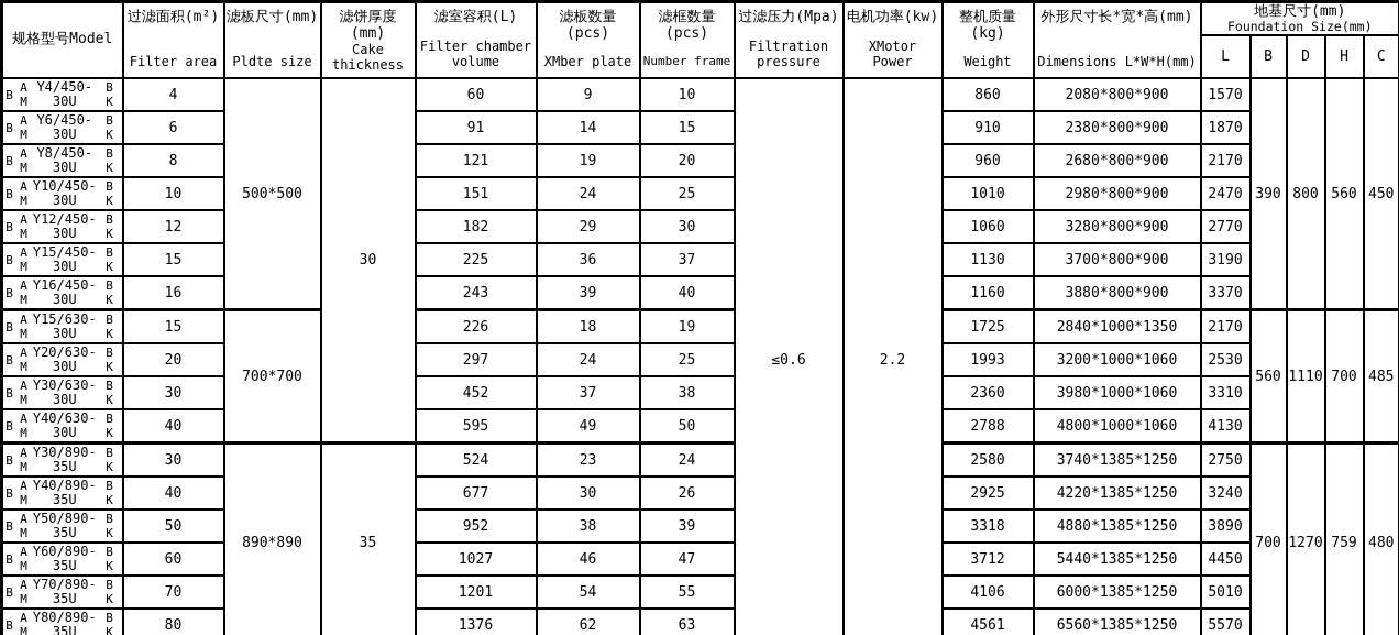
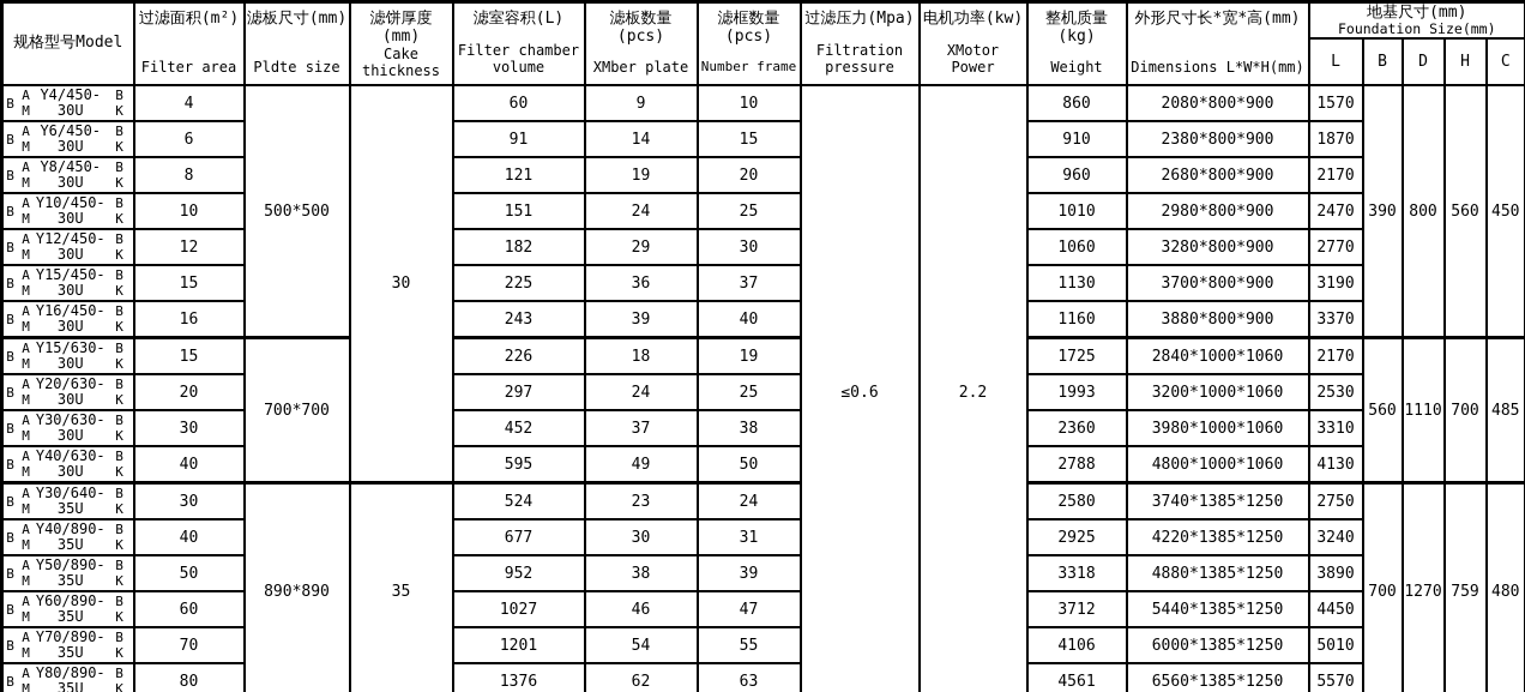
  规格型号Model	过滤面积(m²) Filter area	滤板尺寸(mm) Pldte size	滤饼厚度(mm) Cake thickness	滤室容积(L) Filter chamber volume	滤板数量(pcs) XMber plate	滤框数量(pcs) Number frame	过滤压力(Mpa) Filtration pressure	电机功率(kw) XMotor Power	整机质量(kg) Weight	外形尺寸长*宽*高(mm) Dimensions L*W*H(mm)	地基尺寸(mm) Foundation Size(mm)
  L	B	D	H	C
  BAMY4/450-30UBK	4	500*500	30	60	9	10	≤0.6	2.2	860	2080*800*900	1570	390	800	560	450
  BAMY6/450-30UBK	6	91	14	15	910	2380*800*900	1870
  BAMY8/450-30UBK	8	121	19	20	960	2680*800*900	2170
  BAMY10/450-30UBK	10	151	24	25	1010	2980*800*900	2470
  BAMY12/450-30UBK	12	182	29	30	1060	3280*800*900	2770
  BAMY15/450-30UBK	15	225	36	37	1130	3700*800*900	3190
  BAMY16/450-30UBK	16	243	39	40	1160	3880*800*900	3370
- BAMY15/630-30UBK	15	700*700	226	18	19	1725	2840*1000*1350	2170	560	1110	700	485
+ BAMY15/630-30UBK	15	700*700	226	18	19	1725	2840*1000*1060	2170	560	1110	700	485
  BAMY20/630-30UBK	20	297	24	25	1993	3200*1000*1060	2530
  BAMY30/630-30UBK	30	452	37	38	2360	3980*1000*1060	3310
  BAMY40/630-30UBK	40	595	49	50	2788	4800*1000*1060	4130
- BAMY30/890-35UBK	30	890*890	35	524	23	24	2580	3740*1385*1250	2750	700	1270	759	480
+ BAMY30/640-35UBK	30	890*890	35	524	23	24	2580	3740*1385*1250	2750	700	1270	759	480
- BAMY40/890-35UBK	40	677	30	26	2925	4220*1385*1250	3240
+ BAMY40/890-35UBK	40	677	30	31	2925	4220*1385*1250	3240
  BAMY50/890-35UBK	50	952	38	39	3318	4880*1385*1250	3890
  BAMY60/890-35UBK	60	1027	46	47	3712	5440*1385*1250	4450
  BAMY70/890-35UBK	70	1201	54	55	4106	6000*1385*1250	5010
  BAMY80/890-35UBK	80	1376	62	63	4561	6560*1385*1250	5570
